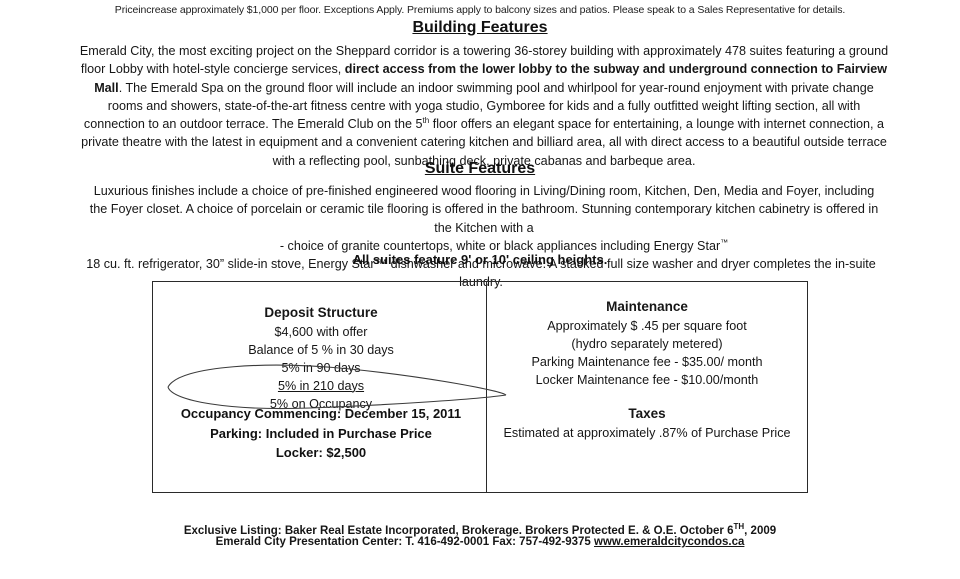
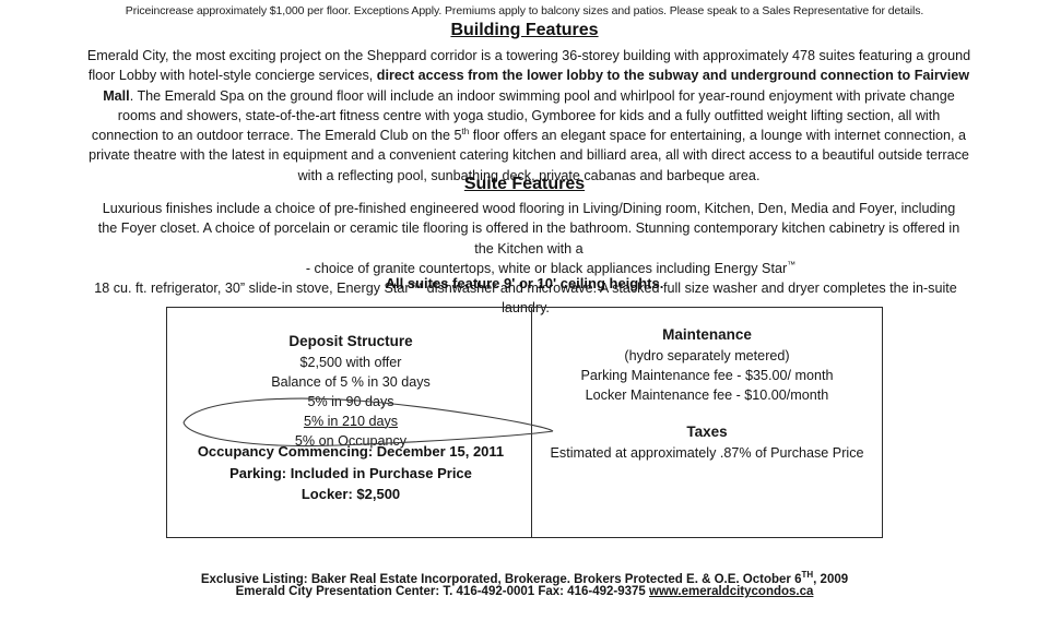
  Priceincrease approximately $1,000 per floor. Exceptions Apply. Premiums apply to balcony sizes and patios. Please speak to a Sales Representative for details.
  Building Features
  Emerald City, the most exciting project on the Sheppard corridor is a towering 36-storey building with approximately 478 suites featuring a ground floor Lobby with hotel-style concierge services, direct access from the lower lobby to the subway and underground connection to Fairview Mall. The Emerald Spa on the ground floor will include an indoor swimming pool and whirlpool for year-round enjoyment with private change rooms and showers, state-of-the-art fitness centre with yoga studio, Gymboree for kids and a fully outfitted weight lifting section, all with connection to an outdoor terrace. The Emerald Club on the 5th floor offers an elegant space for entertaining, a lounge with internet connection, a private theatre with the latest in equipment and a convenient catering kitchen and billiard area, all with direct access to a beautiful outside terrace with a reflecting pool, sunbathing deck, private cabanas and barbeque area.
  Suite Features
  Luxurious finishes include a choice of pre-finished engineered wood flooring in Living/Dining room, Kitchen, Den, Media and Foyer, including the Foyer closet. A choice of porcelain or ceramic tile flooring is offered in the bathroom. Stunning contemporary kitchen cabinetry is offered in the Kitchen with a
  - choice of granite countertops, white or black appliances including Energy Star™
  18 cu. ft. refrigerator, 30” slide-in stove, Energy Star™ dishwasher and microwave. A stacked full size washer and dryer completes the in-suite laundry.
  All suites feature 9' or 10' ceiling heights.
  Deposit Structure
- $4,600 with offer
+ $2,500 with offer
  Balance of 5 % in 30 days
  5% in 90ays
  5% in 210 days
  5% on Occupancy
  Occupancy Commencing: December 15, 2011
  Parking: Included in Purchase Price
  Locker: $2,500
  Maintenance
- Approximately $ .45 per square foot
  (hydro separately metered)
  Parking Maintenance fee - $35.00/ month
  Locker Maintenance fee - $10.00/month
  Taxes
  Estimated at approximately .87% of Purchase Price
  Exclusive Listing: Baker Real Estate Incorporated, Brokerage. Brokers Protected E. & O.E. October 6TH, 2009
- Emerald City Presentation Center: T. 416-492-0001 Fax: 757-492-9375 www.emeraldcitycondos.ca
+ Emerald City Presentation Center: T. 416-492-0001 Fax: 416-492-9375 www.emeraldcitycondos.ca
